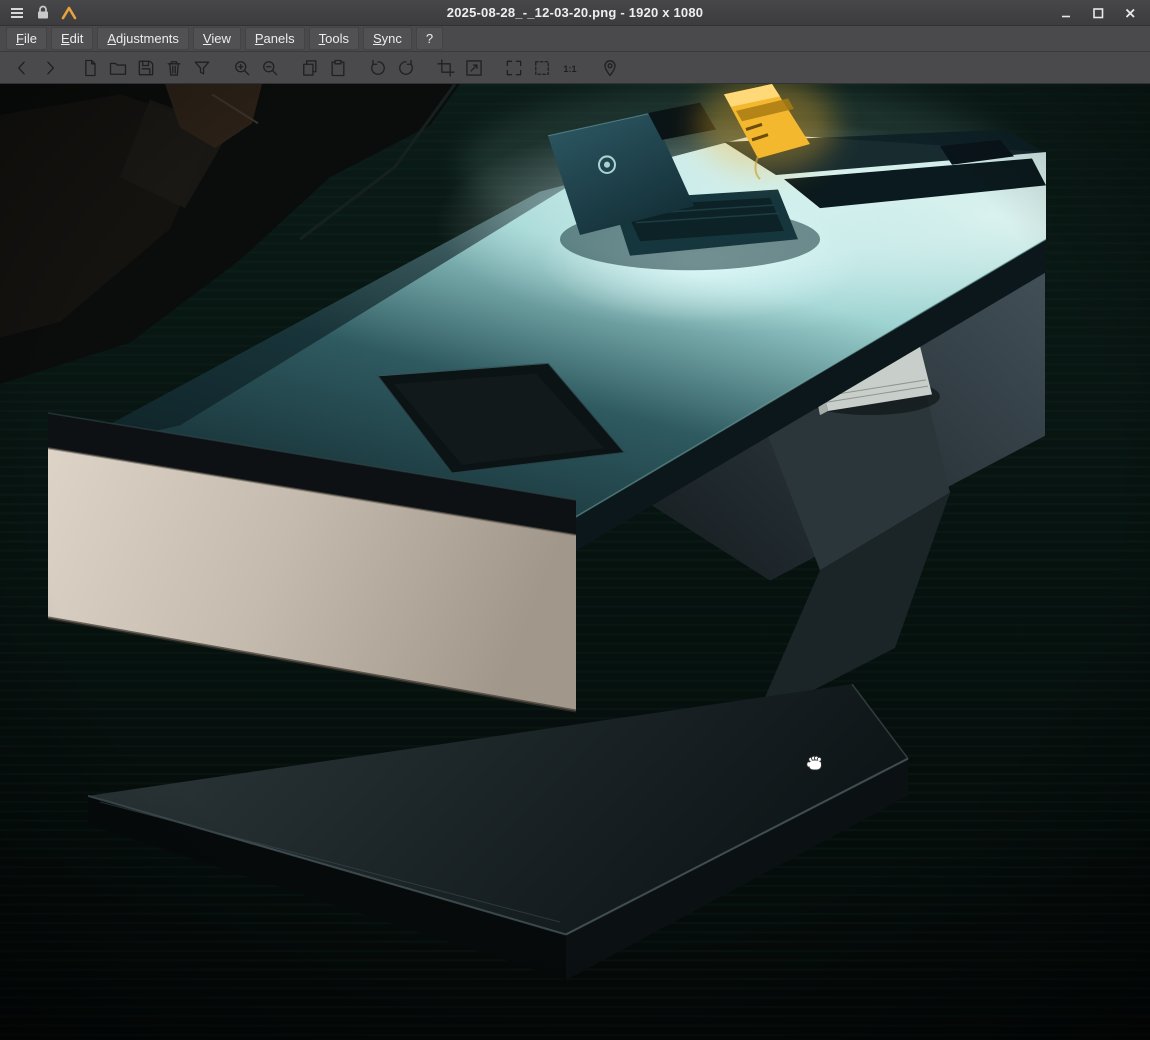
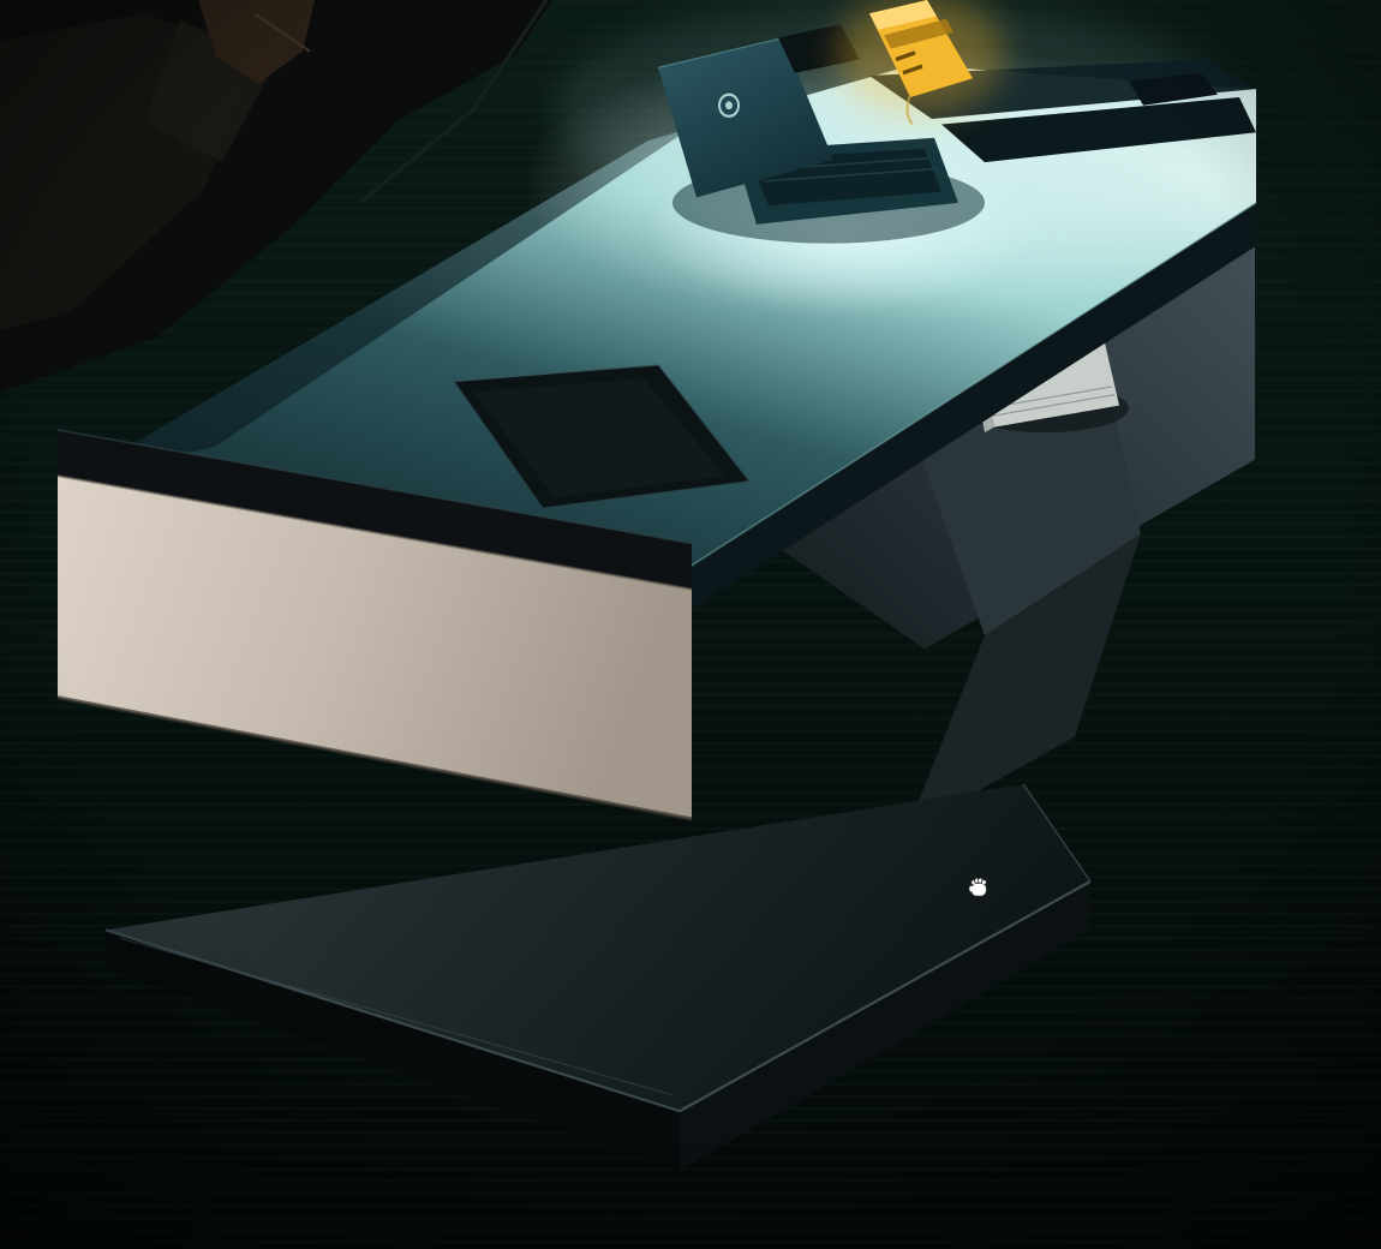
- 2025-08-28_-_12-03-20.png - 1920 x 1080
- File
- Edit
- Adjustments
- View
- Panels
- Tools
- Sync
- ?
- 1:1
